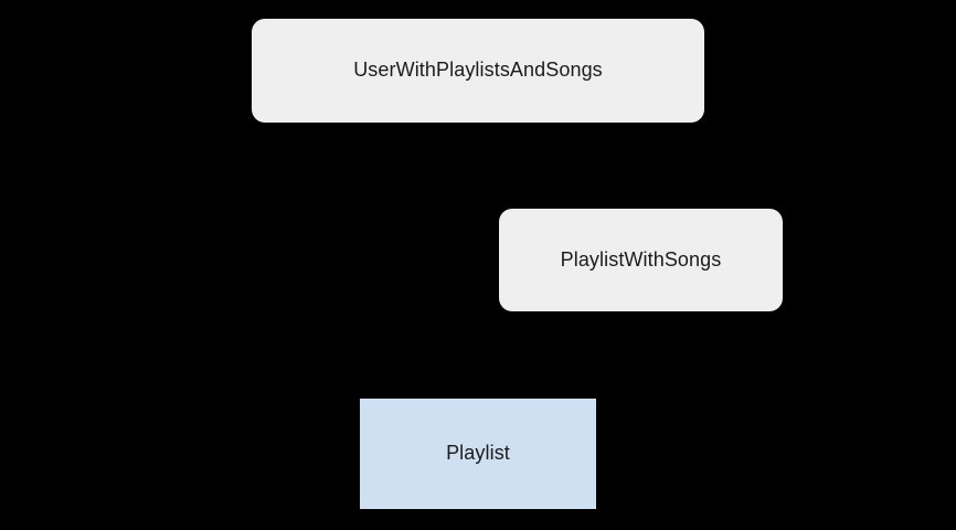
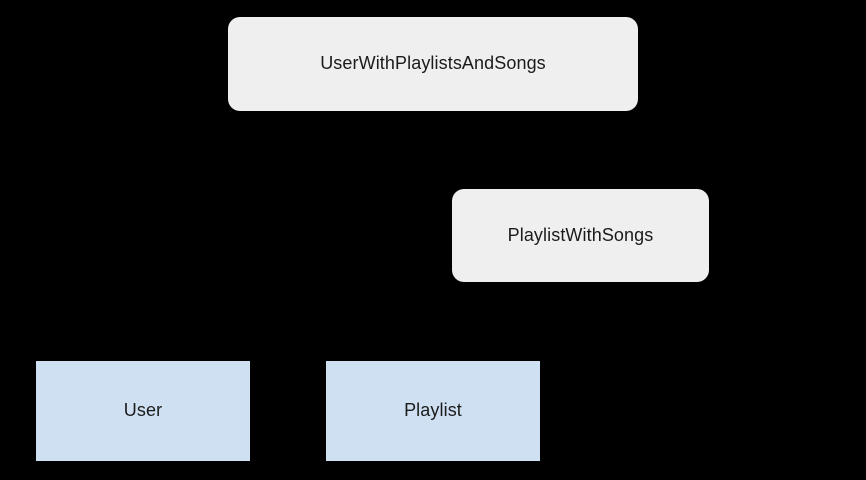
  UserWithPlaylistsAndSongs
  PlaylistWithSongs
+ User
  Playlist
